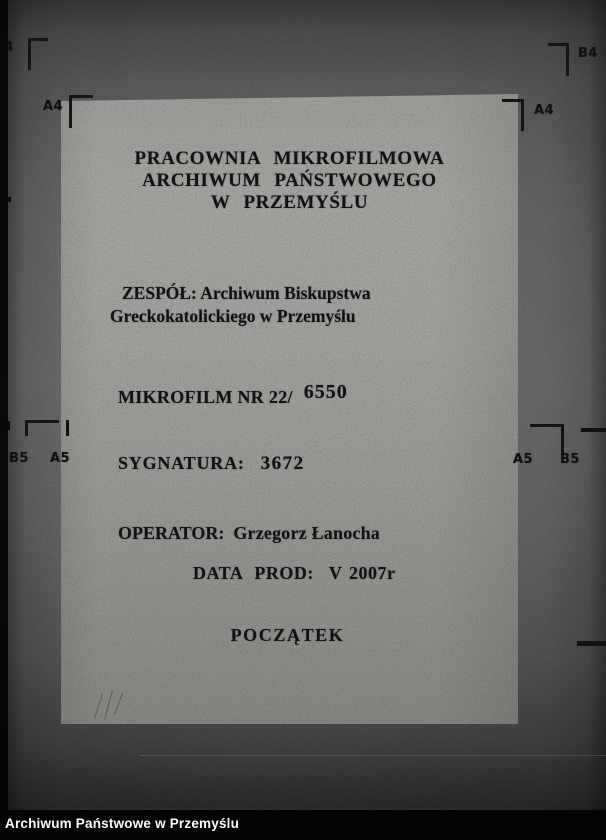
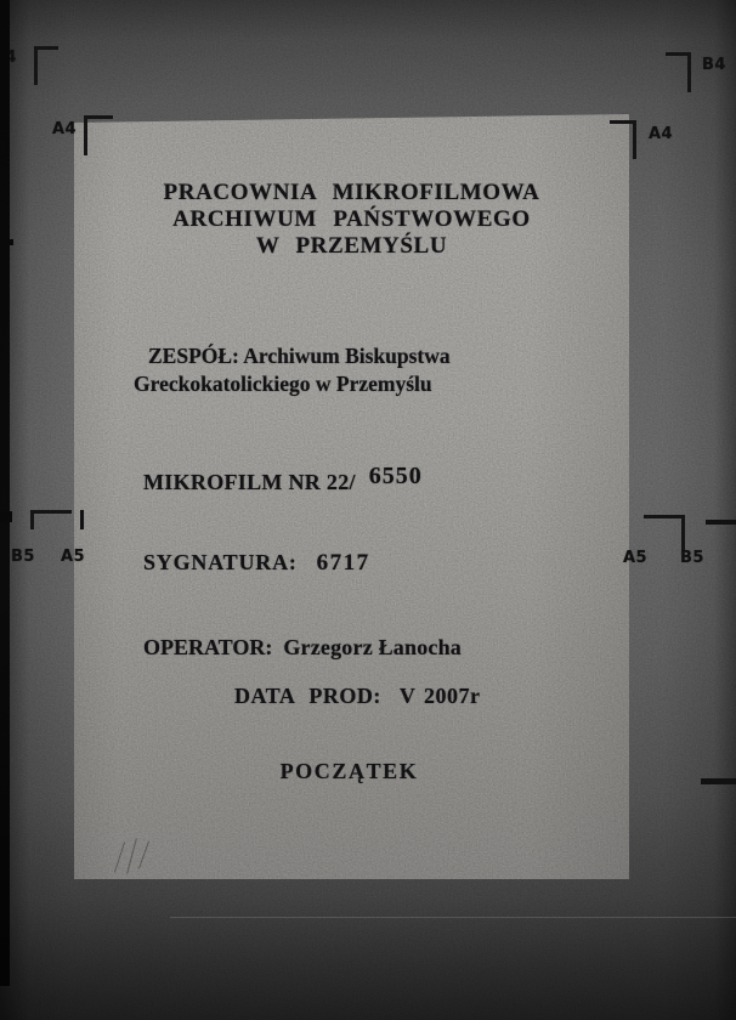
  A4
  B4
  A4
  B5
  A5
  A5
  B5
  PRACOWNIA MIKROFILMOWA
  ARCHIWUM PAŃSTWOWEGO
  W PRZEMYŚLU
  ZESPÓŁ: Archiwum Biskupstwa
  Greckokatolickiego w Przemyślu
  MIKROFILM NR 22/ 6550
- SYGNATURA: 3672
+ SYGNATURA: 6717
  OPERATOR: Grzegorz Łanocha
  DATA PROD: V 2007r
  POCZĄTEK
- Archiwum Państwowe w Przemyślu
